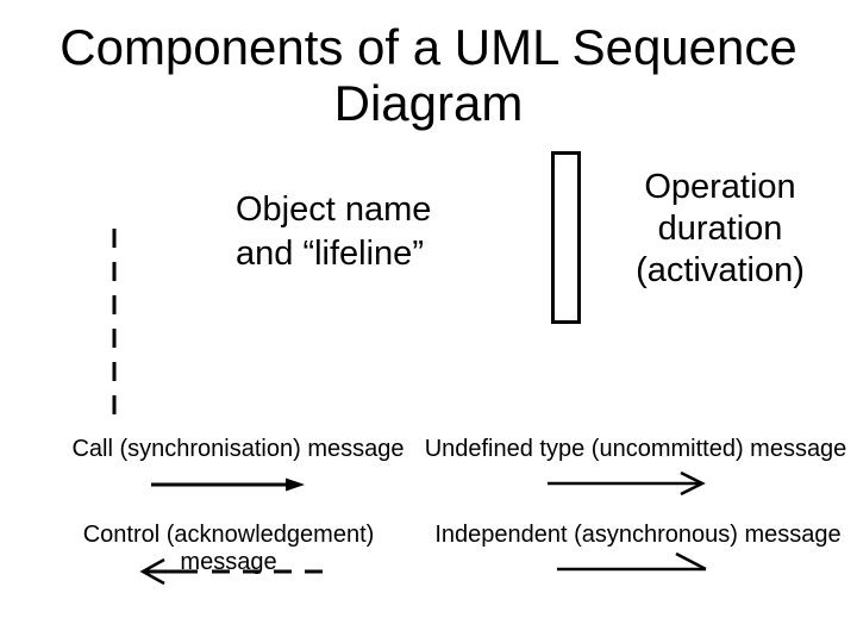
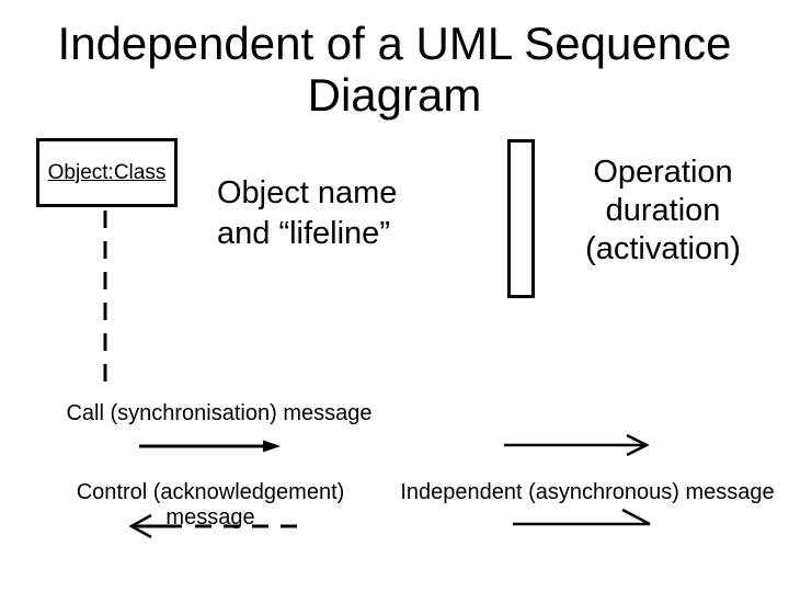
- Components of a UML Sequence Diagram
+ Independent of a UML Sequence Diagram
+ Object:Class
  Object name
  and “lifeline”
  Operation
  duration
  (activation)
  Call (synchronisation) message
- Undefined type (uncommitted) message
  Control (acknowledgement) message
  Independent (asynchronous) message
